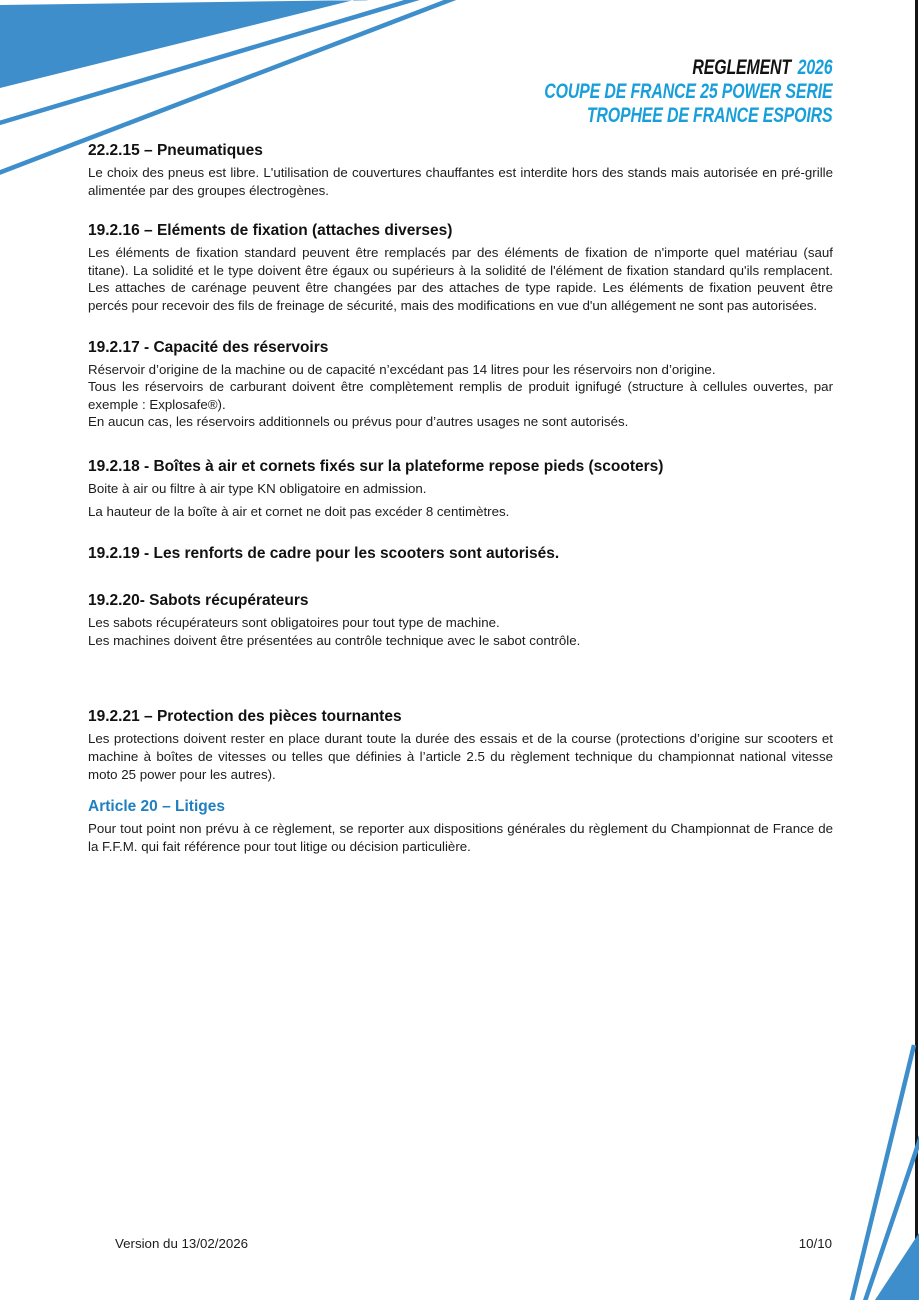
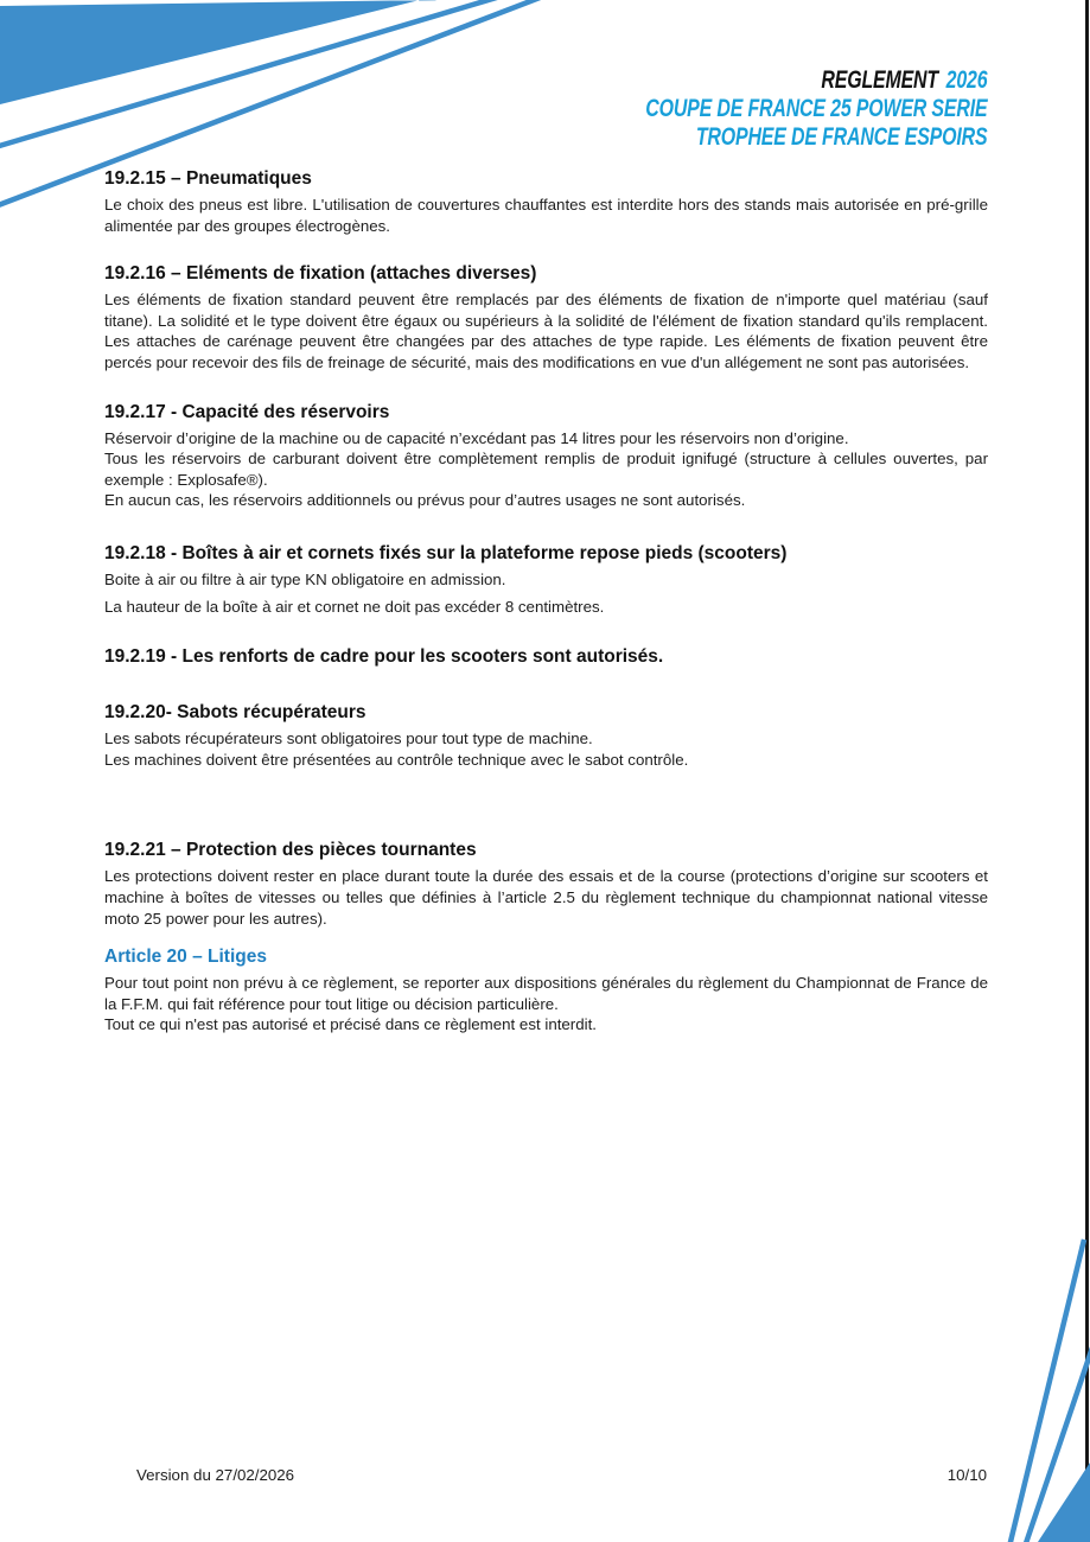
  REGLEMENT 2026
  COUPE DE FRANCE 25 POWER SERIE
  TROPHEE DE FRANCE ESPOIRS
- 22.2.15 – Pneumatiques
+ 19.2.15 – Pneumatiques
  Le choix des pneus est libre. L'utilisation de couvertures chauffantes est interdite hors des stands mais autorisée en pré-grille alimentée par des groupes électrogènes.
  19.2.16 – Eléments de fixation (attaches diverses)
  Les éléments de fixation standard peuvent être remplacés par des éléments de fixation de n'importe quel matériau (sauf titane). La solidité et le type doivent être égaux ou supérieurs à la solidité de l'élément de fixation standard qu'ils remplacent. Les attaches de carénage peuvent être changées par des attaches de type rapide. Les éléments de fixation peuvent être percés pour recevoir des fils de freinage de sécurité, mais des modifications en vue d'un allégement ne sont pas autorisées.
  19.2.17 - Capacité des réservoirs
  Réservoir d’origine de la machine ou de capacité n’excédant pas 14 litres pour les réservoirs non d’origine.
  Tous les réservoirs de carburant doivent être complètement remplis de produit ignifugé (structure à cellules ouvertes, par exemple : Explosafe®).
  En aucun cas, les réservoirs additionnels ou prévus pour d’autres usages ne sont autorisés.
  19.2.18 - Boîtes à air et cornets fixés sur la plateforme repose pieds (scooters)
  Boite à air ou filtre à air type KN obligatoire en admission.
  La hauteur de la boîte à air et cornet ne doit pas excéder 8 centimètres.
  19.2.19 - Les renforts de cadre pour les scooters sont autorisés.
  19.2.20- Sabots récupérateurs
  Les sabots récupérateurs sont obligatoires pour tout type de machine.
  Les machines doivent être présentées au contrôle technique avec le sabot contrôle.
  19.2.21 – Protection des pièces tournantes
  Les protections doivent rester en place durant toute la durée des essais et de la course (protections d’origine sur scooters et machine à boîtes de vitesses ou telles que définies à l’article 2.5 du règlement technique du championnat national vitesse moto 25 power pour les autres).
  Article 20 – Litiges
  Pour tout point non prévu à ce règlement, se reporter aux dispositions générales du règlement du Championnat de France de la F.F.M. qui fait référence pour tout litige ou décision particulière.
+ Tout ce qui n'est pas autorisé et précisé dans ce règlement est interdit.
- Version du 13/02/2026
+ Version du 27/02/2026
  10/10
